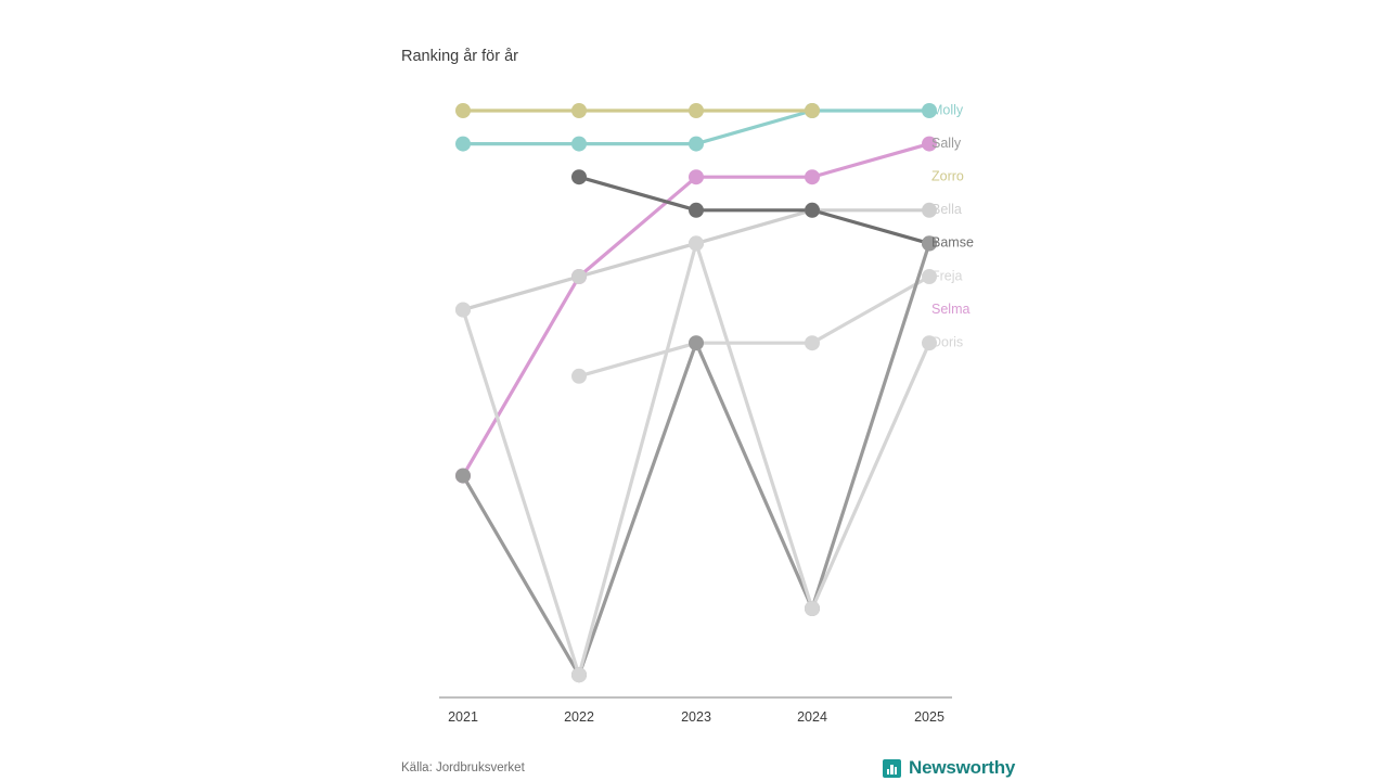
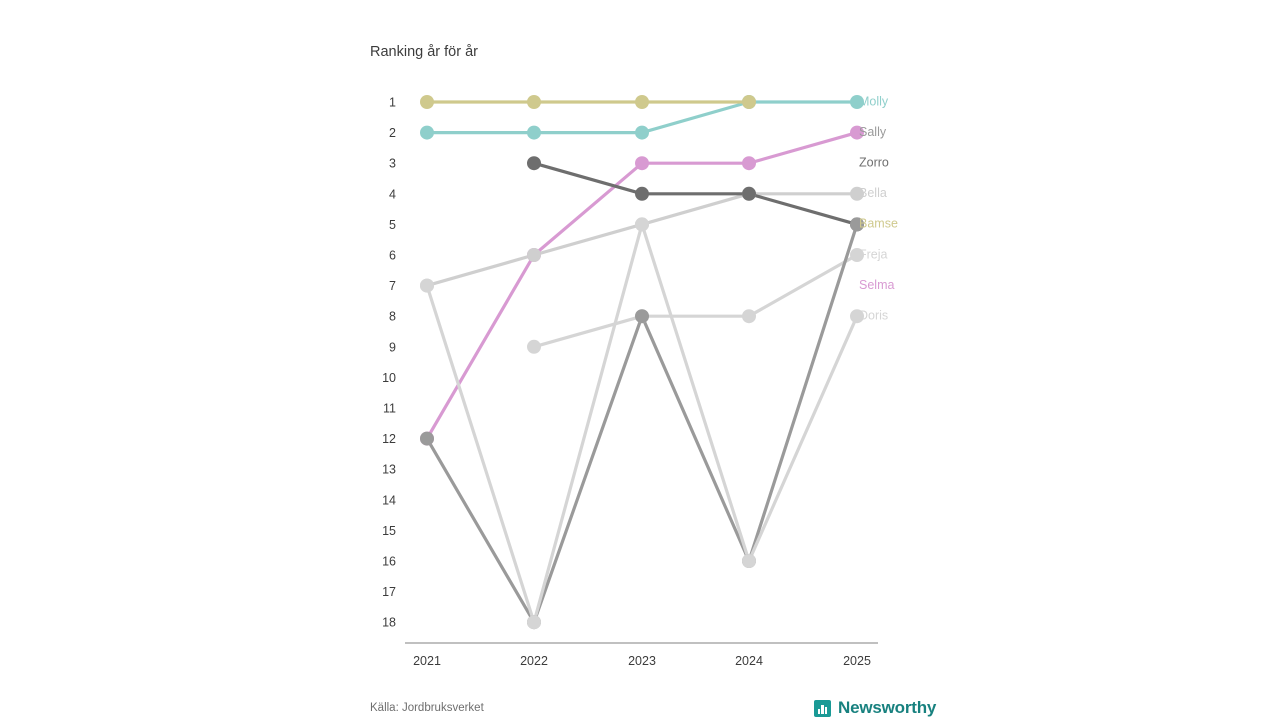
  Ranking år för år
+ 1
+ 2
+ 3
+ 4
+ 5
+ 6
+ 7
+ 8
+ 9
+ 10
+ 11
+ 12
+ 13
+ 14
+ 15
+ 16
+ 17
+ 18
  2021
  2022
  2023
  2024
  2025
  Molly
  Selma
- Zorro
+ Bamse
  Bella
- Bamse
+ Zorro
  Freja
  Sally
  Doris
  Källa: Jordbruksverket
  Newsworthy
